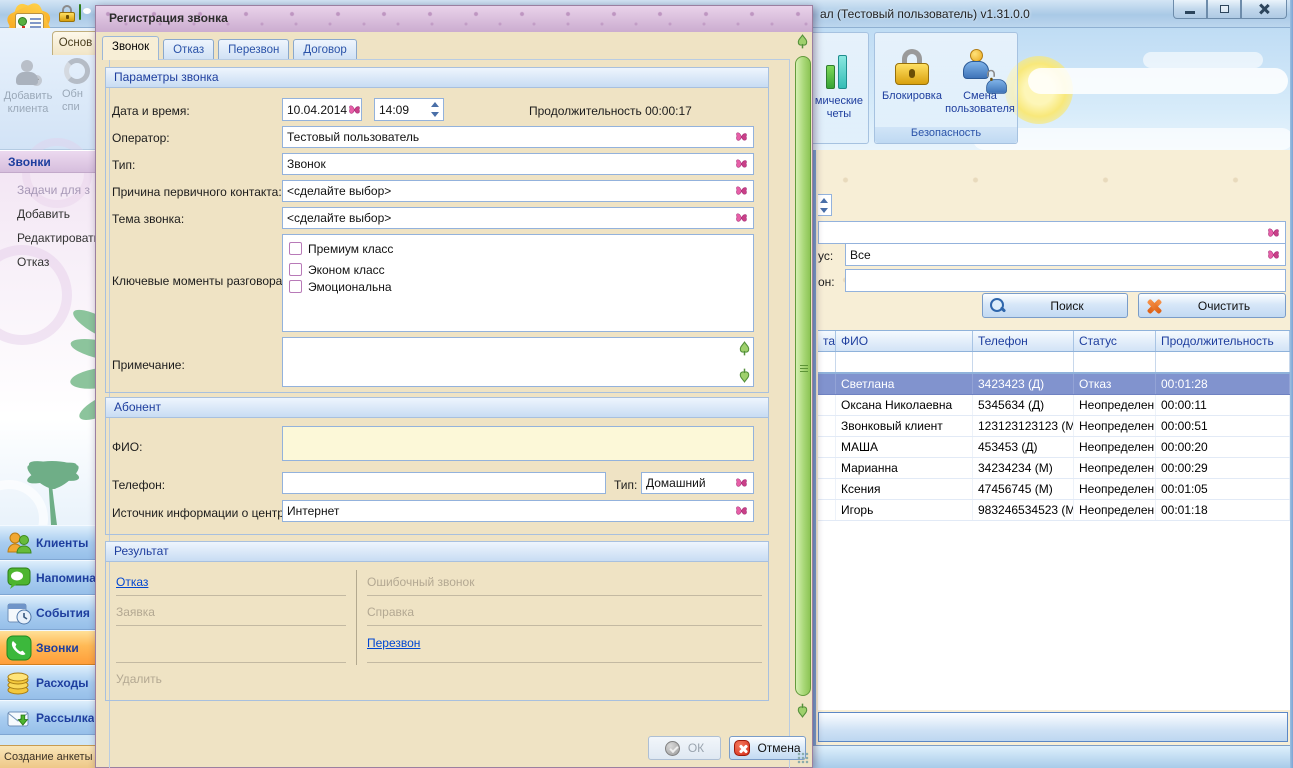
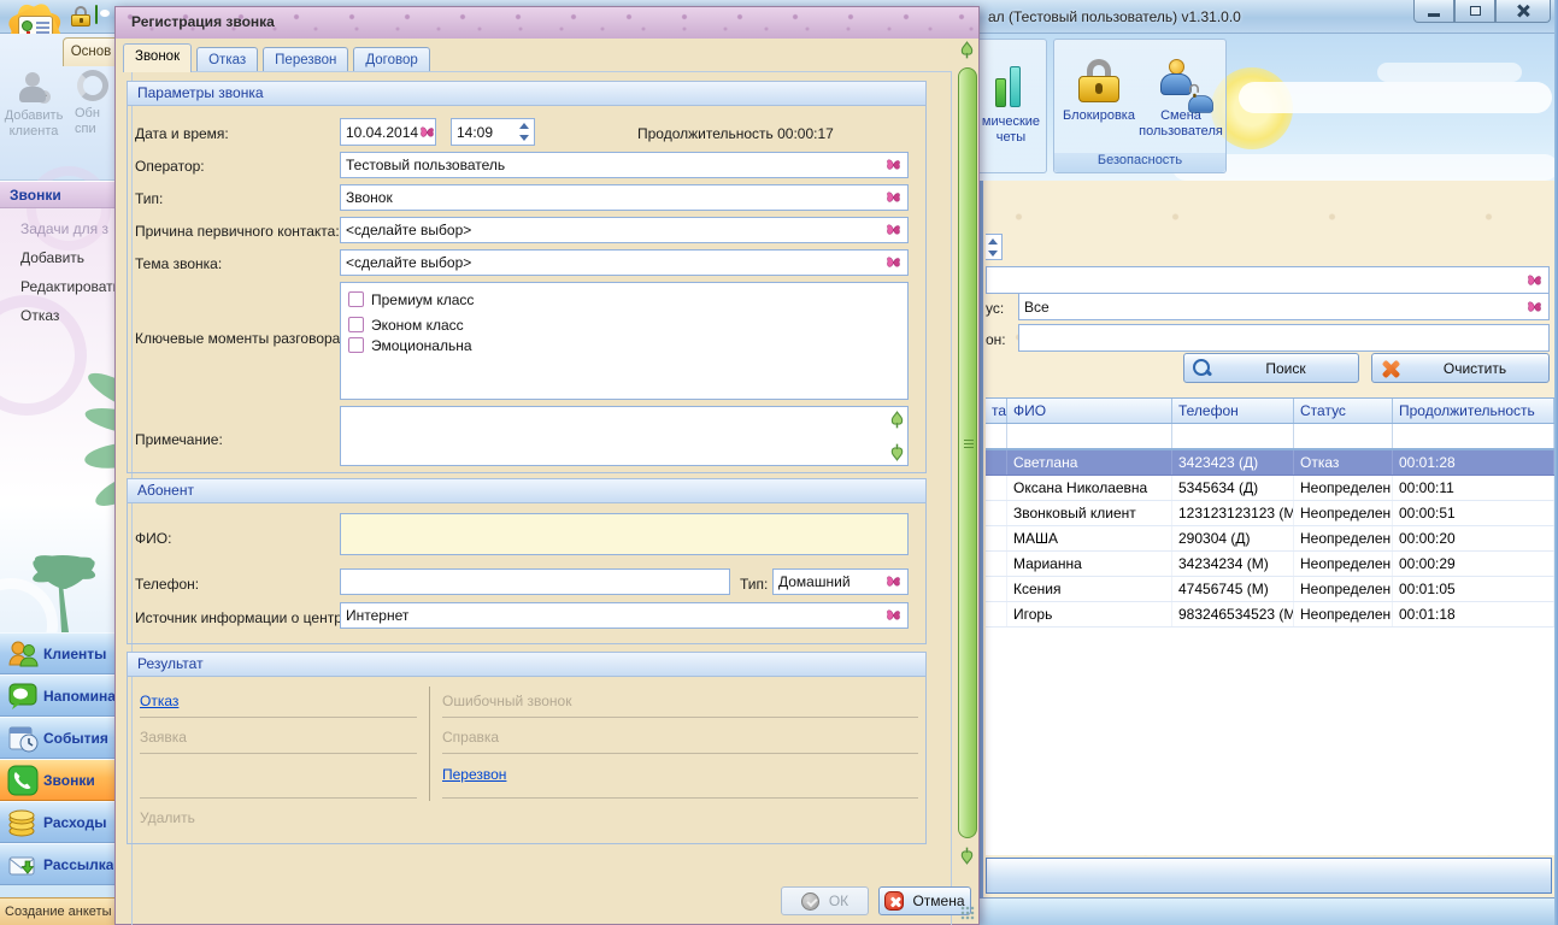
  ал (Тестовый пользователь) v1.31.0.0
  Основ
  Добавить
  клиента
  Обн
  спи
  Звонки
  Задачи для з
  Добавить
  Редактироват
  Отказ
  Клиенты
  Напомина
  События
  Звонки
  Расходы
  Рассылка
  Создание анкеты
  мические
  четы
  Блокировка
  Смена
  пользователя
  Безопасность
  ус:
  Все
  он:
  Поиск
  Очистить
  та
  ФИО
  Телефон
  Статус
  Продолжительность
  Светлана
  3423423 (Д)
  Отказ
  00:01:28
  Оксана Николаевна
  5345634 (Д)
  Неопределен
  00:00:11
  Звонковый клиент
  123123123123 (М
  Неопределен
  00:00:51
  МАША
- 453453 (Д)
+ 290304 (Д)
  Неопределен
  00:00:20
  Марианна
  34234234 (М)
  Неопределен
  00:00:29
  Ксения
  47456745 (М)
  Неопределен
  00:01:05
  Игорь
  983246534523 (М
  Неопределен
  00:01:18
  Регистрация звонка
  Звонок
  Отказ
  Перезвон
  Договор
  Параметры звонка
  Дата и время:
  10.04.2014
  14:09
  Продолжительность 00:00:17
  Оператор:
  Тестовый пользователь
  Тип:
  Звонок
  Причина первичного контакта:
  <сделайте выбор>
  Тема звонка:
  <сделайте выбор>
  Ключевые моменты разговора
  Премиум класс
  Эконом класс
  Эмоциональна
  Примечание:
  Абонент
  ФИО:
  Телефон:
  Тип:
  Домашний
  Источник информации о центр
  Интернет
  Результат
  Отказ
  Ошибочный звонок
  Заявка
  Справка
  Перезвон
  Удалить
  ОК
  Отмена
